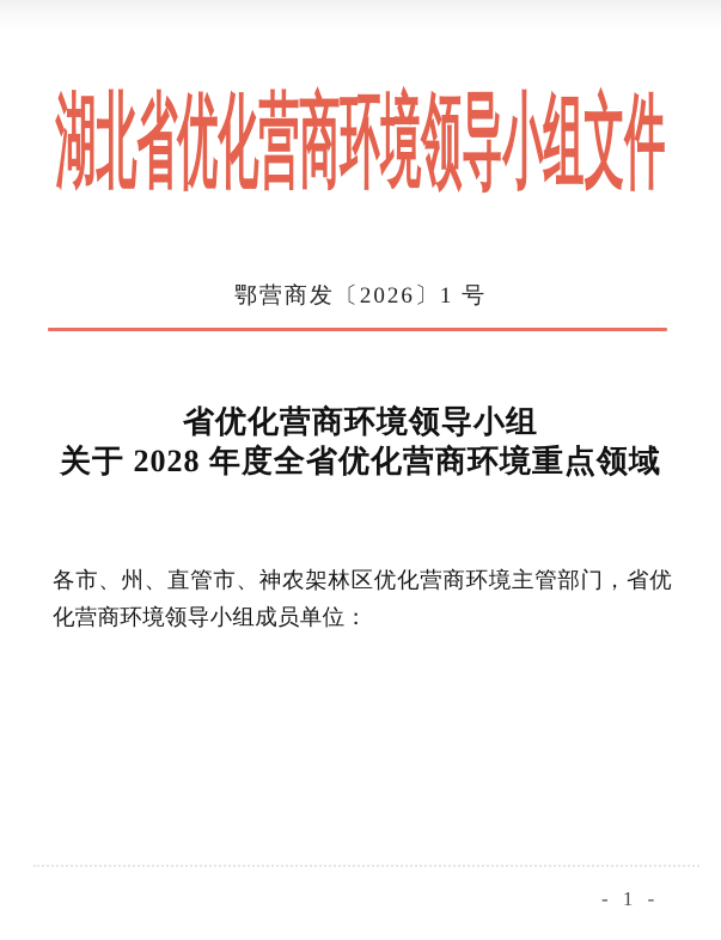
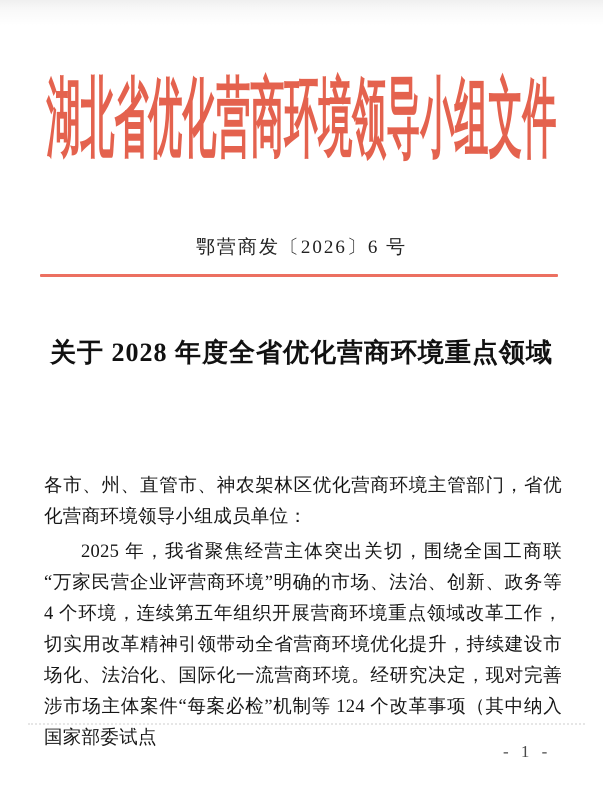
  湖北省优化营商环境领导小组文件
- 鄂营商发〔2026〕1 号
+ 鄂营商发〔2026〕6 号
- 省优化营商环境领导小组
  关于 2028 年度全省优化营商环境重点领域
  各市、州、直管市、神农架林区优化营商环境主管部门，省优化营商环境领导小组成员单位：
+ 2025 年，我省聚焦经营主体突出关切，围绕全国工商联“万家民营企业评营商环境”明确的市场、法治、创新、政务等 4 个环境，连续第五年组织开展营商环境重点领域改革工作，切实用改革精神引领带动全省营商环境优化提升，持续建设市场化、法治化、国际化一流营商环境。经研究决定，现对完善涉市场主体案件“每案必检”机制等 124 个改革事项（其中纳入国家部委试点
  - 1 -
